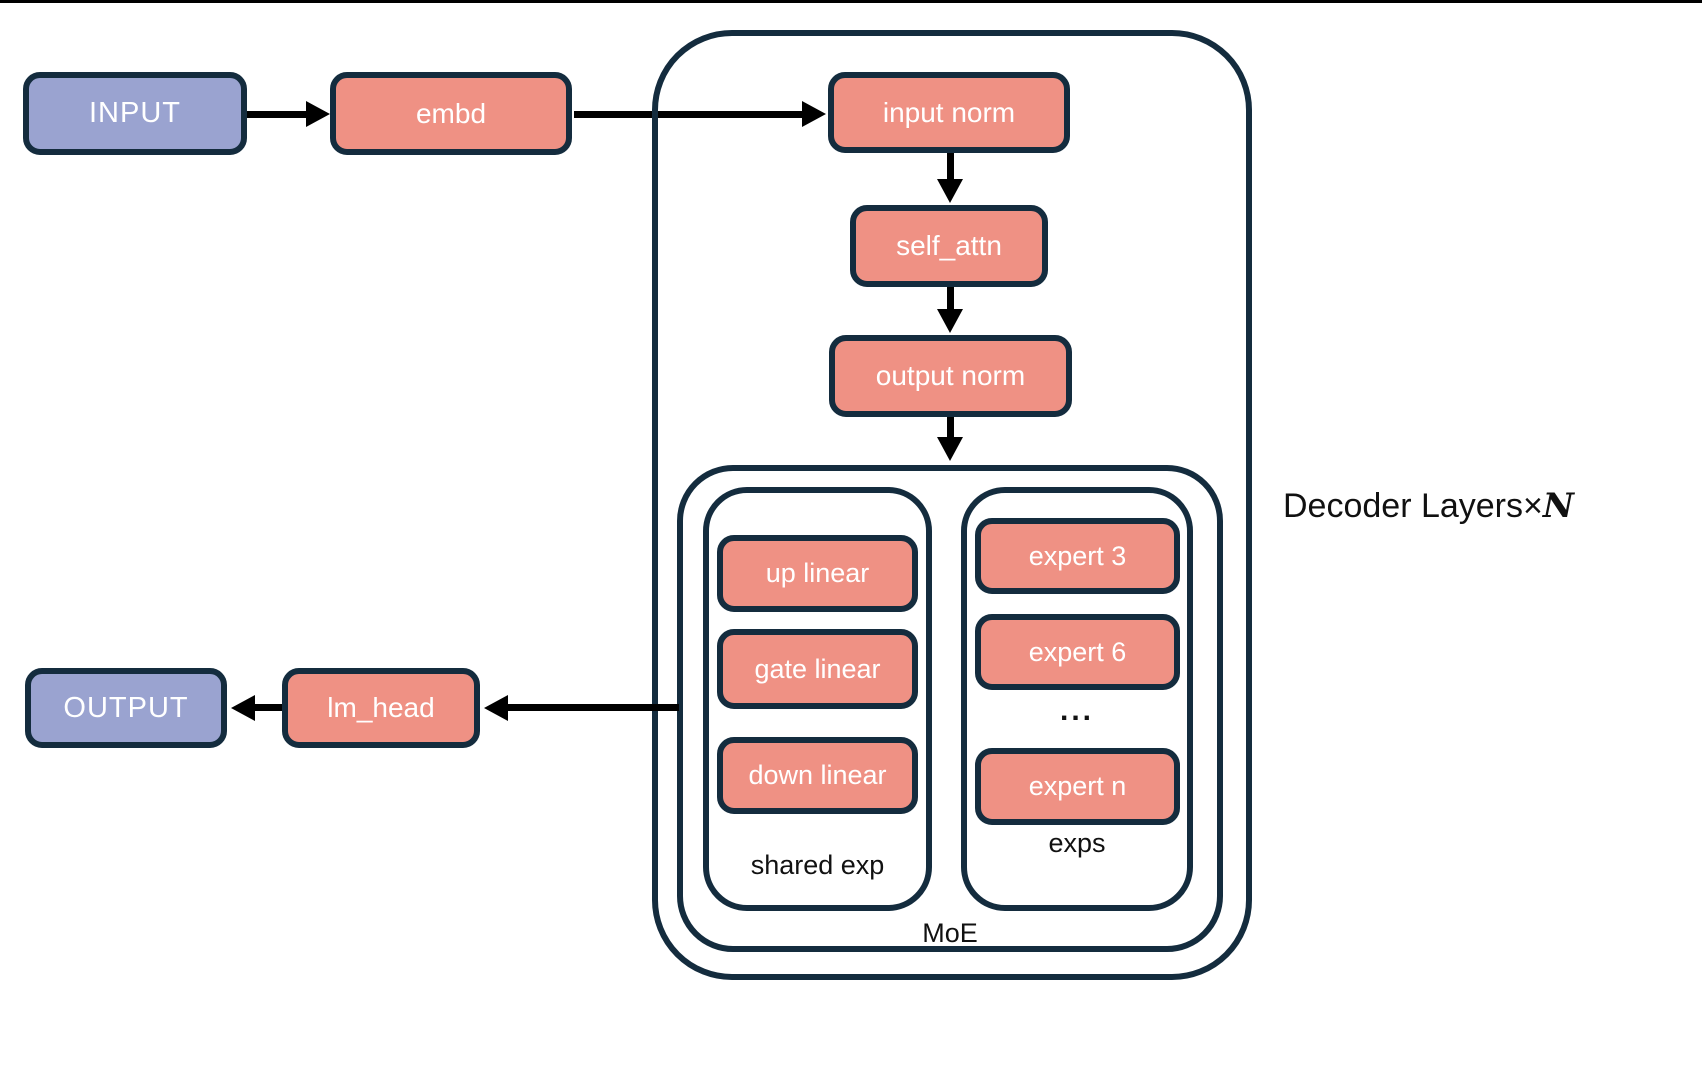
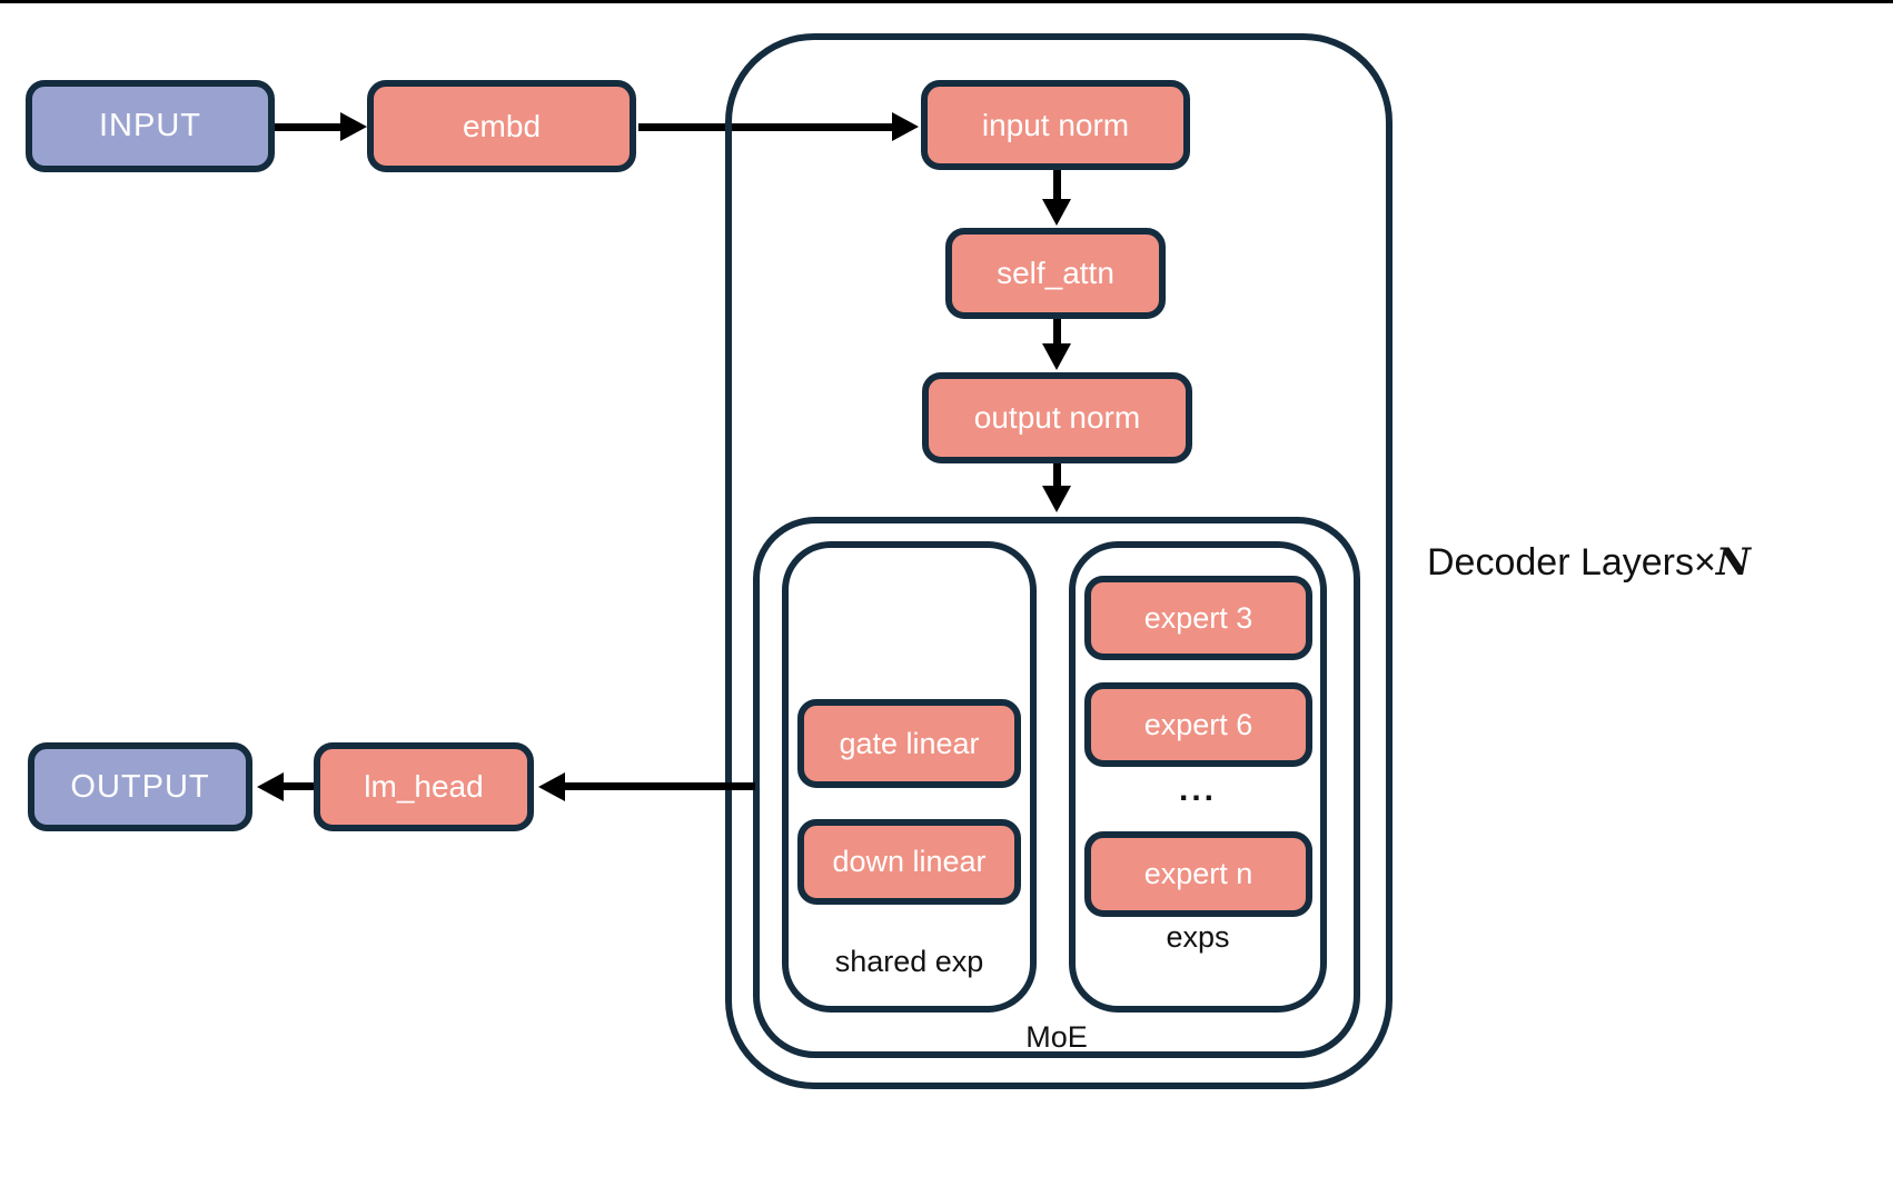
  INPUT
  embd
  input norm
  self_attn
  output norm
- up linear
  gate linear
  down linear
  shared exp
  expert 3
  expert 6
  ...
  expert n
  exps
  MoE
  lm_head
  OUTPUT
  Decoder Layers×N
